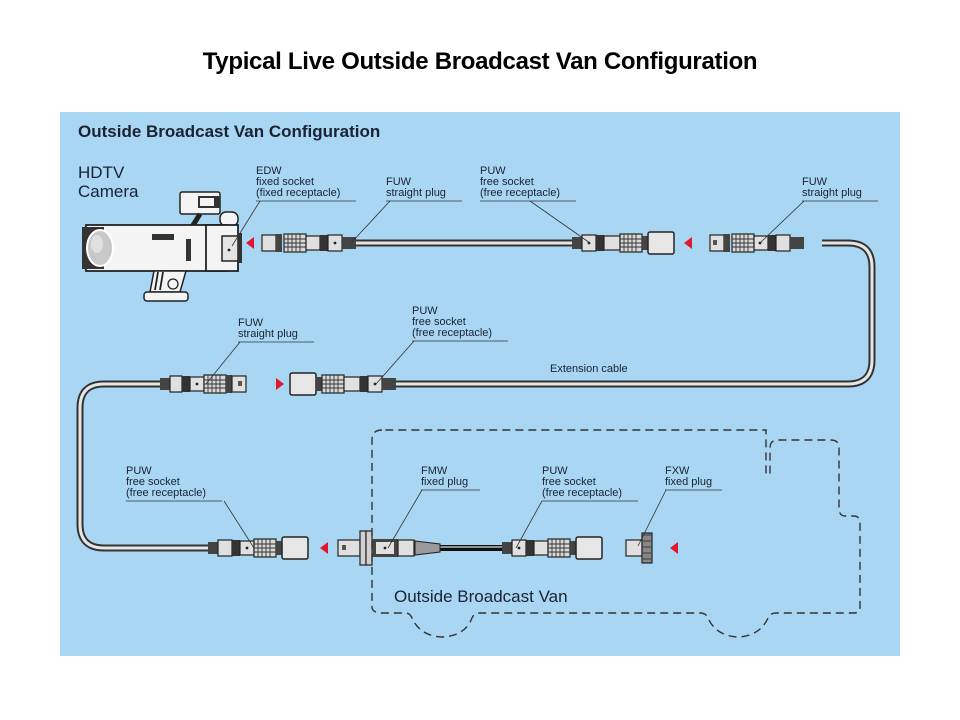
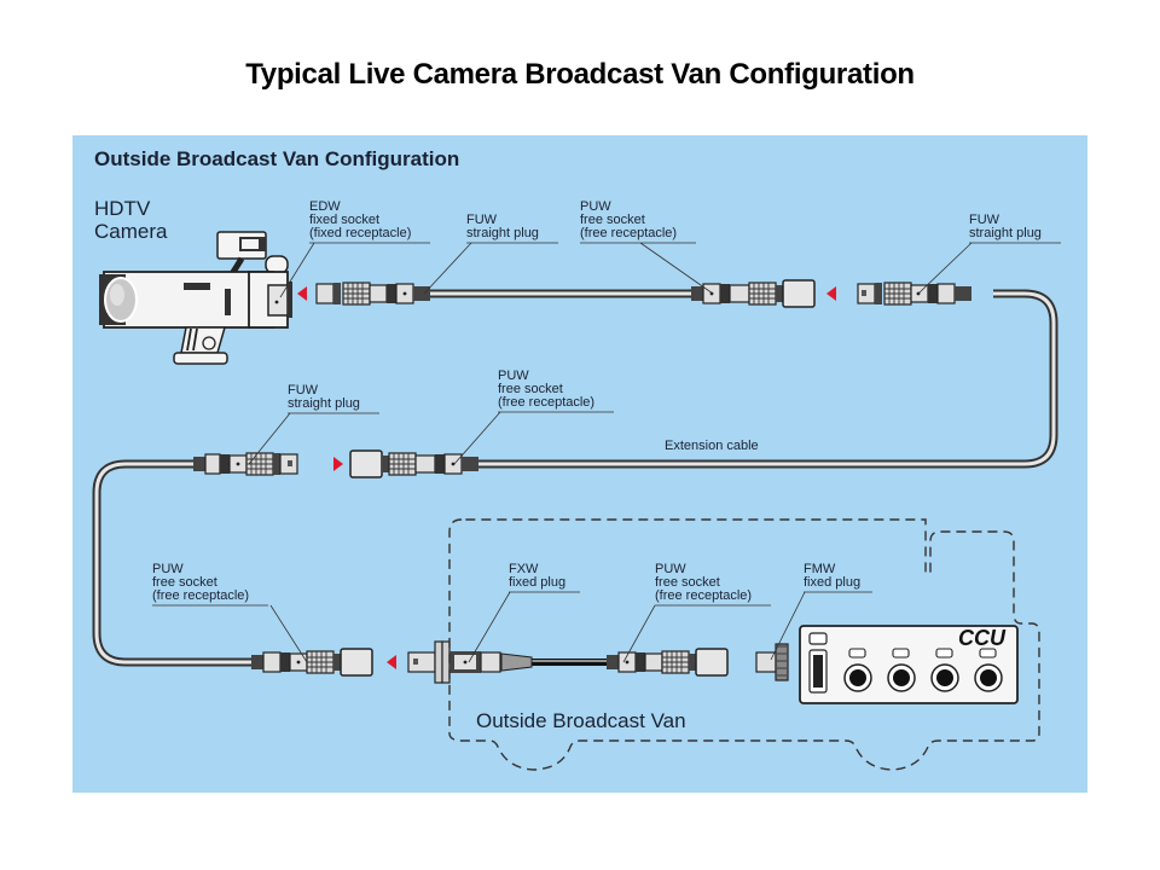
- Typical Live Outside Broadcast Van Configuration
+ Typical Live Camera Broadcast Van Configuration
  Outside Broadcast Van Configuration
  HDTV
  Camera
+ CCU
  Outside Broadcast Van
  EDW
  fixed socket
  (fixed receptacle)
  FUW
  straight plug
  PUW
  free socket
  (free receptacle)
  FUW
  straight plug
  FUW
  straight plug
  PUW
  free socket
  (free receptacle)
  Extension cable
  PUW
  free socket
  (free receptacle)
- FMW
+ FXW
  fixed plug
  PUW
  free socket
  (free receptacle)
- FXW
+ FMW
  fixed plug
